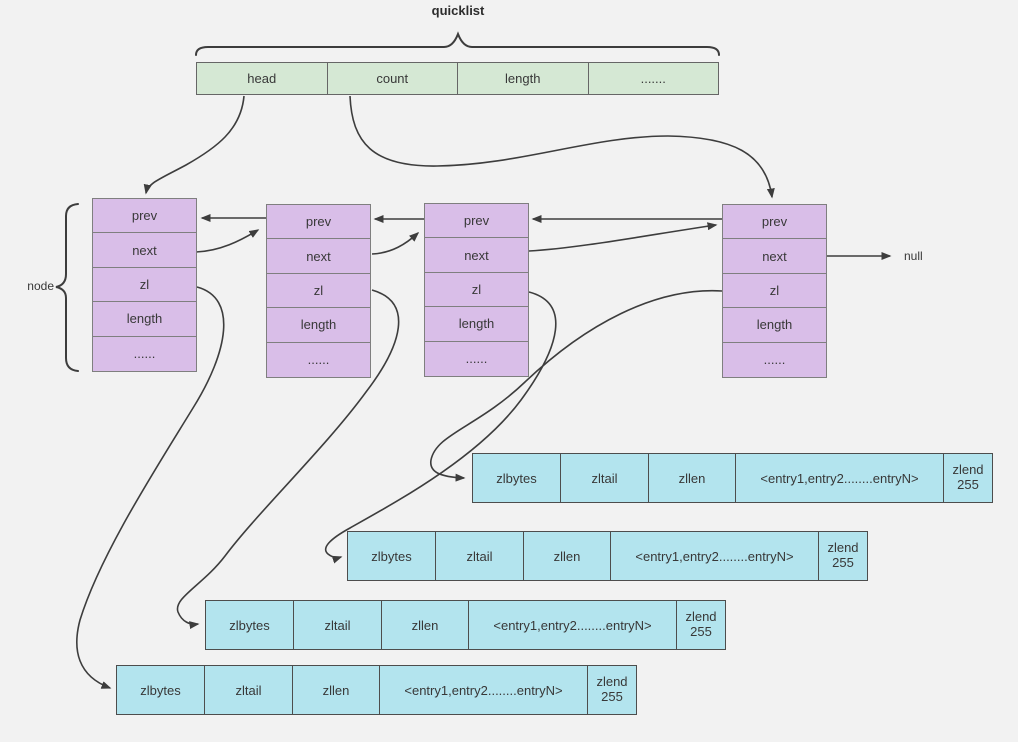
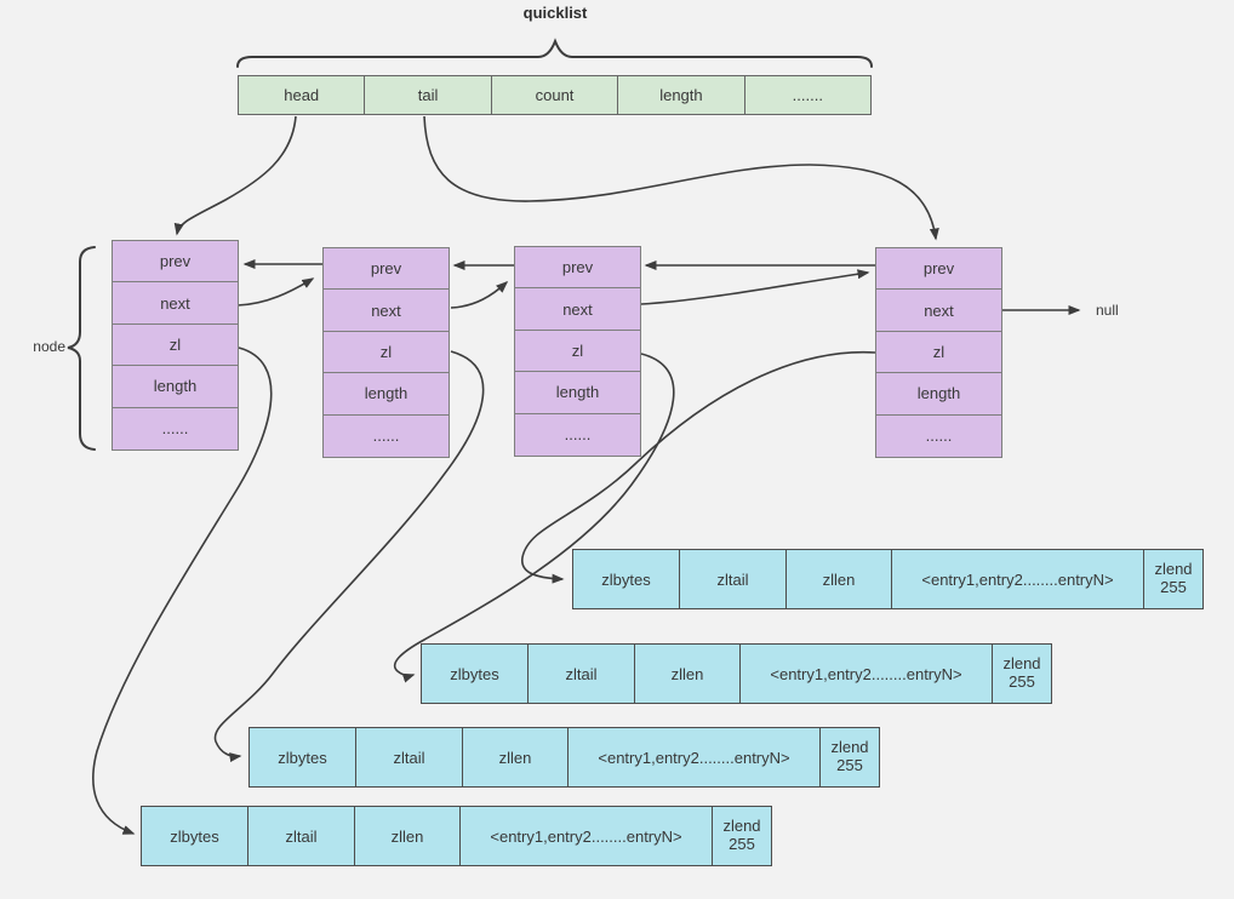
  quicklist
  head
+ tail
  count
  length
  .......
  node
  prev
  next
  zl
  length
  ......
  prev
  next
  zl
  length
  ......
  prev
  next
  zl
  length
  ......
  prev
  next
  zl
  length
  ......
  null
  zlbytes
  zltail
  zllen
  <entry1,entry2........entryN>
  zlend
  255
  zlbytes
  zltail
  zllen
  <entry1,entry2........entryN>
  zlend
  255
  zlbytes
  zltail
  zllen
  <entry1,entry2........entryN>
  zlend
  255
  zlbytes
  zltail
  zllen
  <entry1,entry2........entryN>
  zlend
  255
